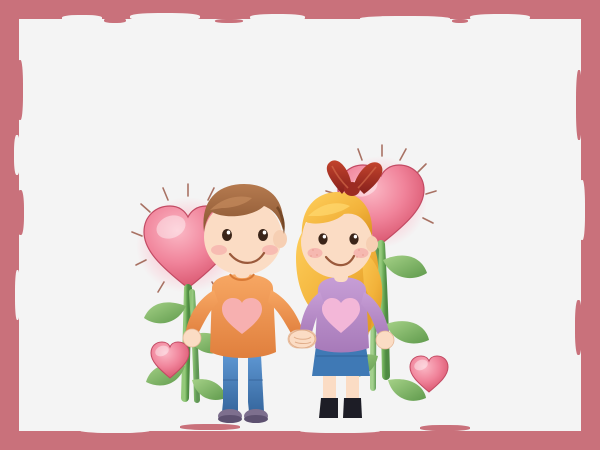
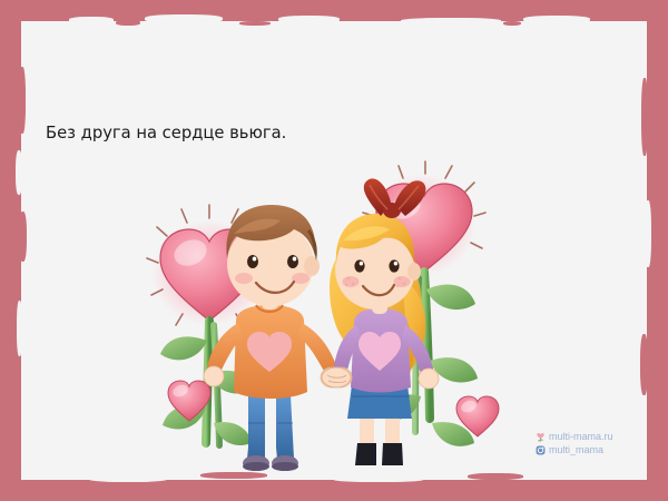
+ Без друга на сердце вьюга.
+ multi-mama.ru
+ multi_mama
